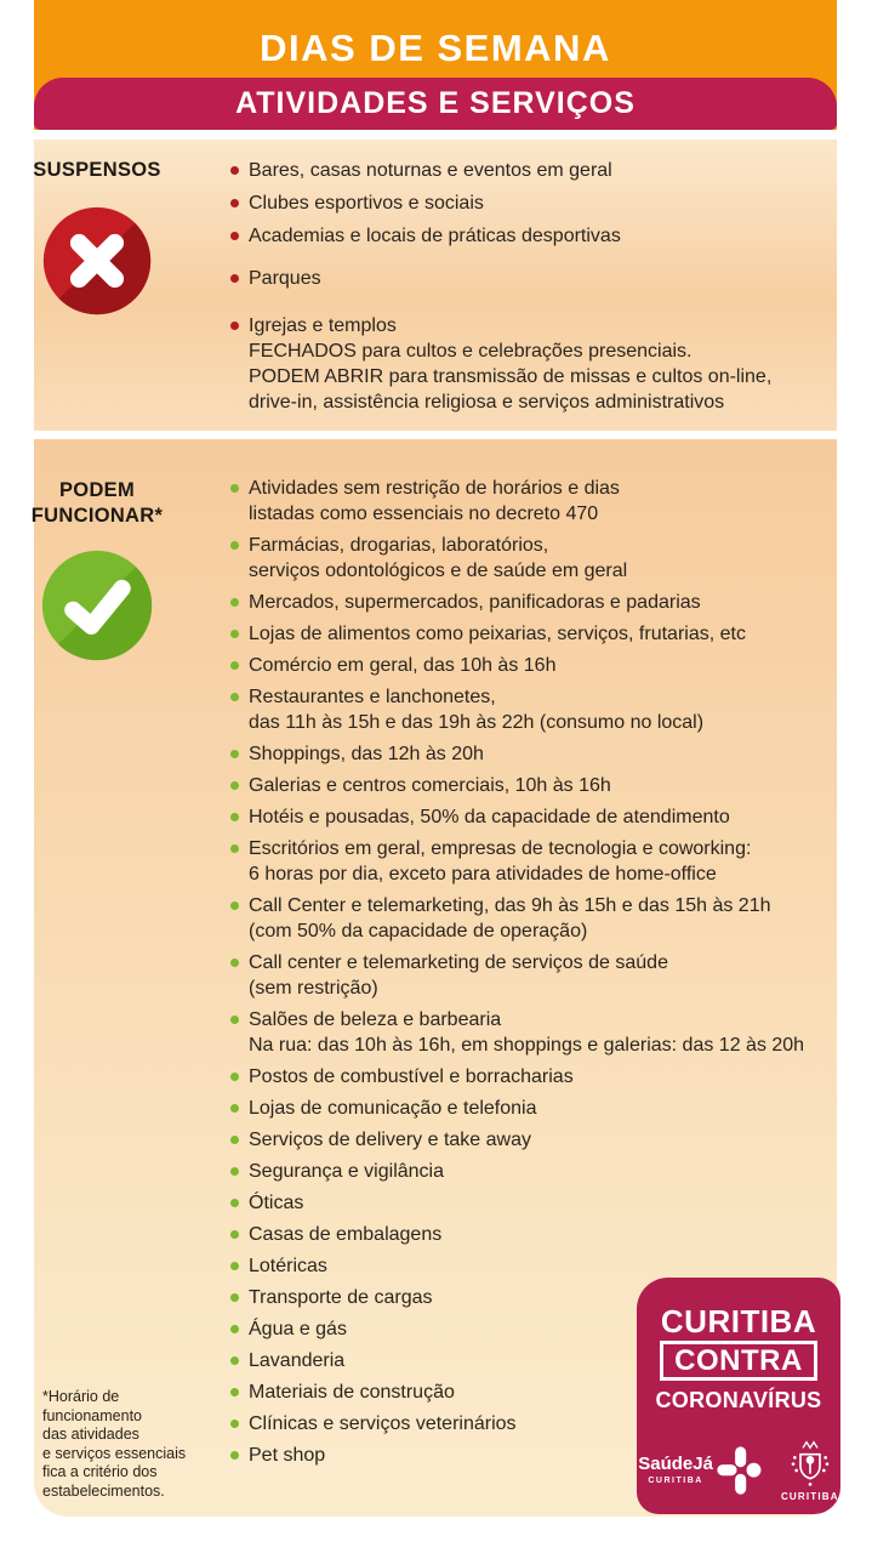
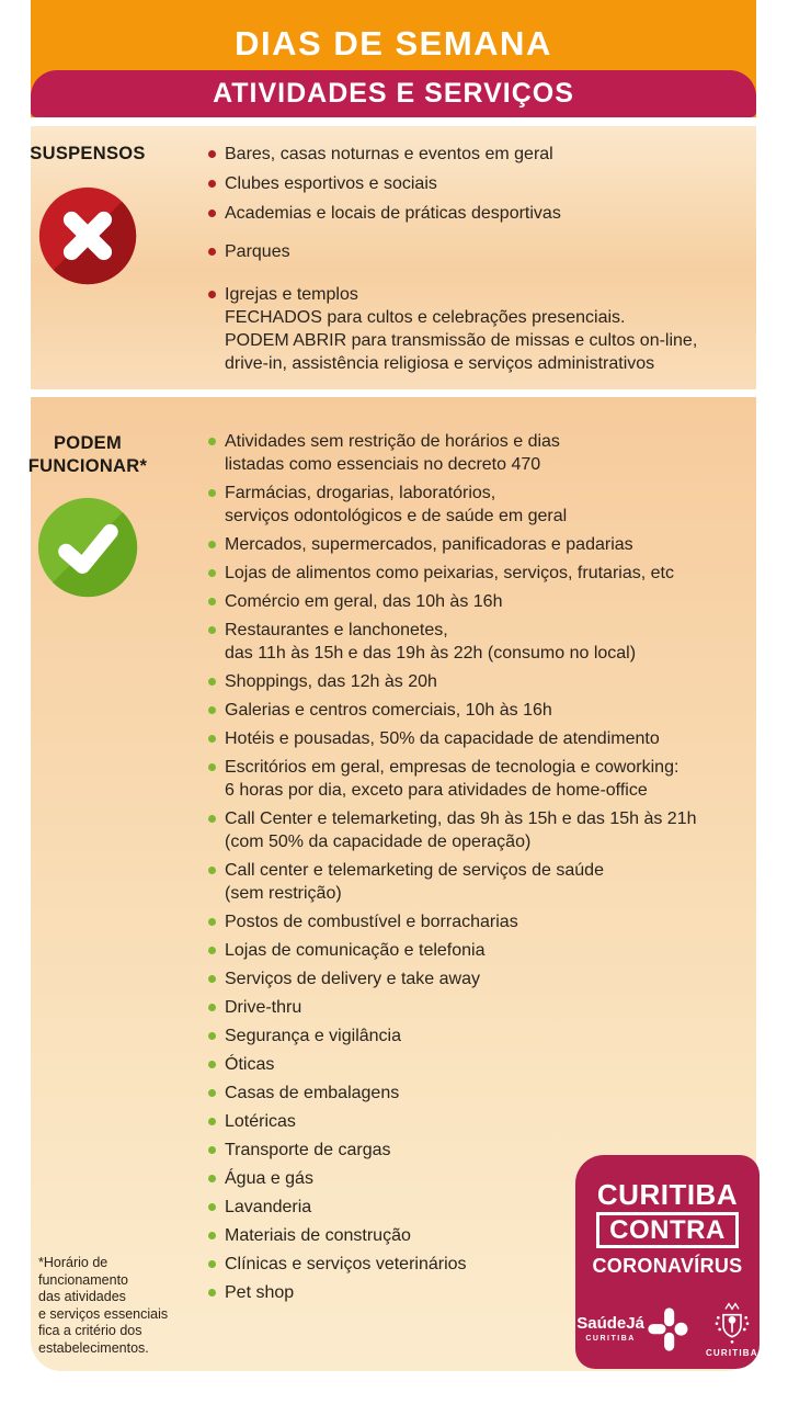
  DIAS DE SEMANA
  ATIVIDADES E SERVIÇOS
  SUSPENSOS
  Bares, casas noturnas e eventos em geral
  Clubes esportivos e sociais
  Academias e locais de práticas desportivas
  Parques
  Igrejas e templos
  FECHADOS para cultos e celebrações presenciais.
  PODEM ABRIR para transmissão de missas e cultos on-line,
  drive-in, assistência religiosa e serviços administrativos
  PODEM
  FUNCIONAR*
  Atividades sem restrição de horários e dias
  listadas como essenciais no decreto 470
  Farmácias, drogarias, laboratórios,
  serviços odontológicos e de saúde em geral
  Mercados, supermercados, panificadoras e padarias
  Lojas de alimentos como peixarias, serviços, frutarias, etc
  Comércio em geral, das 10h às 16h
  Restaurantes e lanchonetes,
  das 11h às 15h e das 19h às 22h (consumo no local)
  Shoppings, das 12h às 20h
  Galerias e centros comerciais, 10h às 16h
  Hotéis e pousadas, 50% da capacidade de atendimento
  Escritórios em geral, empresas de tecnologia e coworking:
  6 horas por dia, exceto para atividades de home-office
  Call Center e telemarketing, das 9h às 15h e das 15h às 21h
  (com 50% da capacidade de operação)
  Call center e telemarketing de serviços de saúde
  (sem restrição)
- Salões de beleza e barbearia
- Na rua: das 10h às 16h, em shoppings e galerias: das 12 às 20h
  Postos de combustível e borracharias
  Lojas de comunicação e telefonia
  Serviços de delivery e take away
+ Drive-thru
  Segurança e vigilância
  Óticas
  Casas de embalagens
  Lotéricas
  Transporte de cargas
  Água e gás
  Lavanderia
  Materiais de construção
  Clínicas e serviços veterinários
  Pet shop
  *Horário de
  funcionamento
  das atividades
  e serviços essenciais
  fica a critério dos
  estabelecimentos.
  CURITIBA
  CONTRA
  CORONAVÍRUS
  SaúdeJá
  CURITIBA
